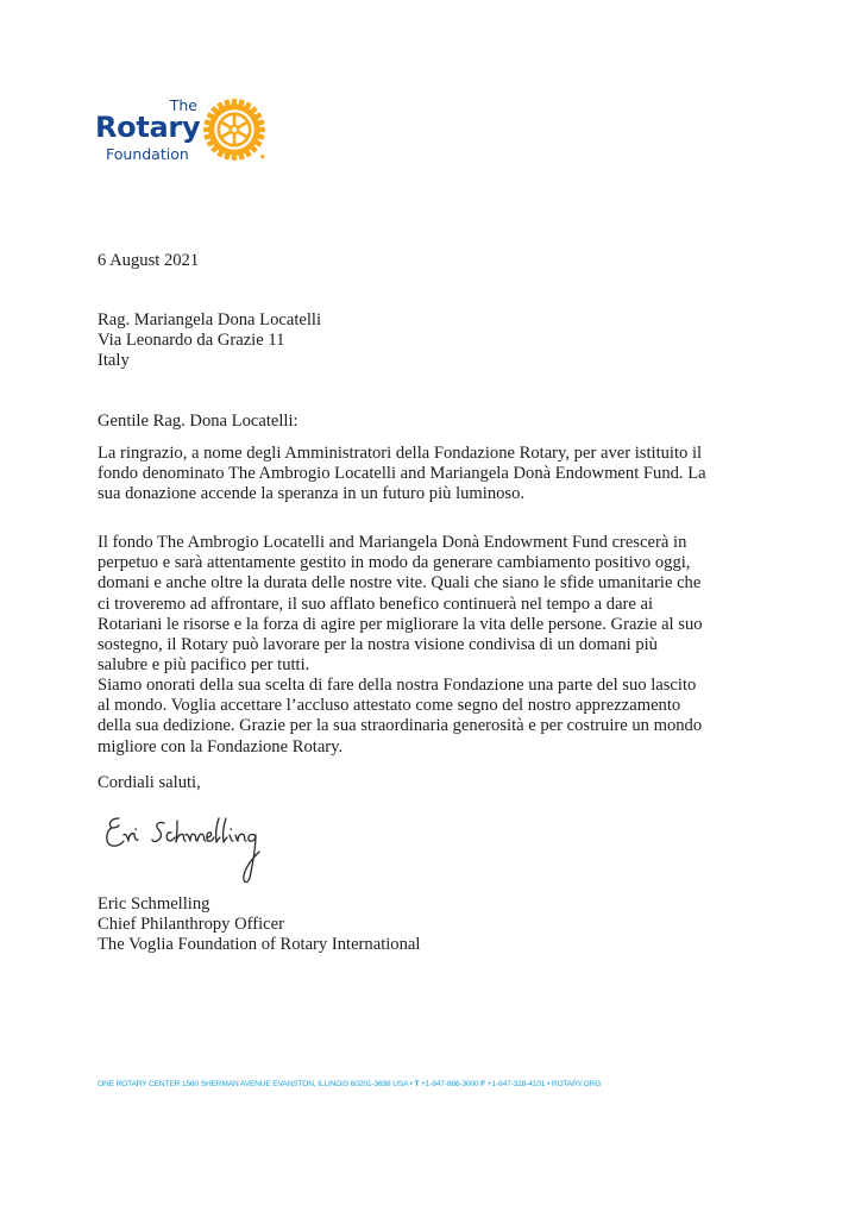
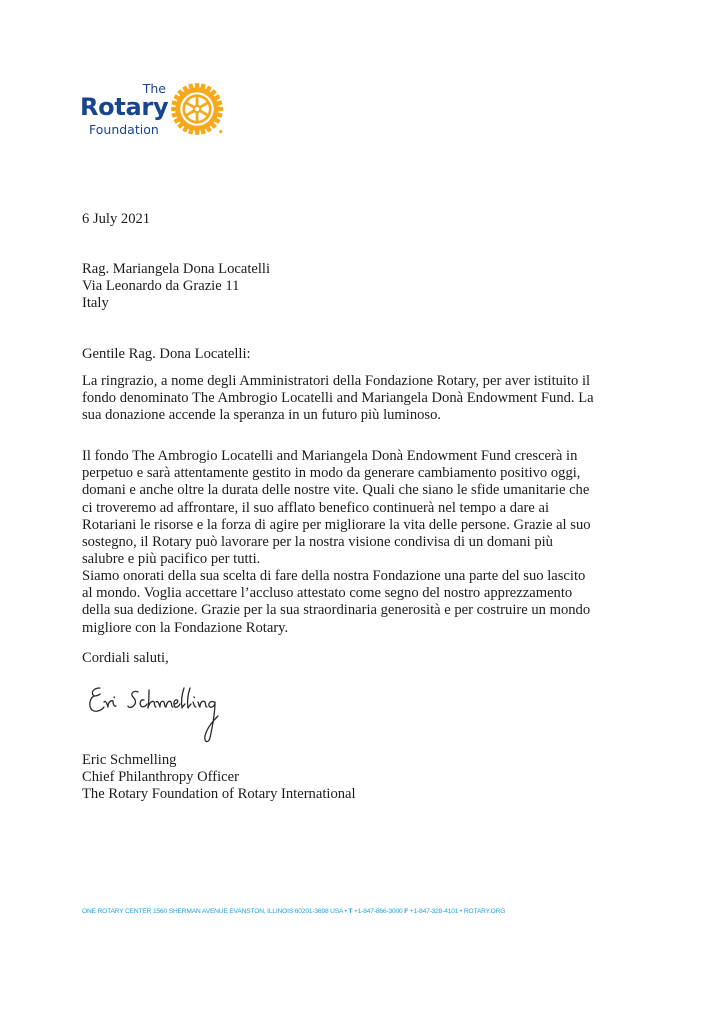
  The
  Rotary
  Foundation
- 6 August 2021
+ 6 July 2021
  Rag. Mariangela Dona Locatelli
  Via Leonardo da Grazie 11
  Italy
  Gentile Rag. Dona Locatelli:
  La ringrazio, a nome degli Amministratori della Fondazione Rotary, per aver istituito il
  fondo denominato The Ambrogio Locatelli and Mariangela Donà Endowment Fund. La
  sua donazione accende la speranza in un futuro più luminoso.
  Il fondo The Ambrogio Locatelli and Mariangela Donà Endowment Fund crescerà in
  perpetuo e sarà attentamente gestito in modo da generare cambiamento positivo oggi,
  domani e anche oltre la durata delle nostre vite. Quali che siano le sfide umanitarie che
  ci troveremo ad affrontare, il suo afflato benefico continuerà nel tempo a dare ai
  Rotariani le risorse e la forza di agire per migliorare la vita delle persone. Grazie al suo
  sostegno, il Rotary può lavorare per la nostra visione condivisa di un domani più
  salubre e più pacifico per tutti.
  Siamo onorati della sua scelta di fare della nostra Fondazione una parte del suo lascito
  al mondo. Voglia accettare l’accluso attestato come segno del nostro apprezzamento
  della sua dedizione. Grazie per la sua straordinaria generosità e per costruire un mondo
  migliore con la Fondazione Rotary.
  Cordiali saluti,
  Eric Schmelling
  Chief Philanthropy Officer
- The Voglia Foundation of Rotary International
+ The Rotary Foundation of Rotary International
